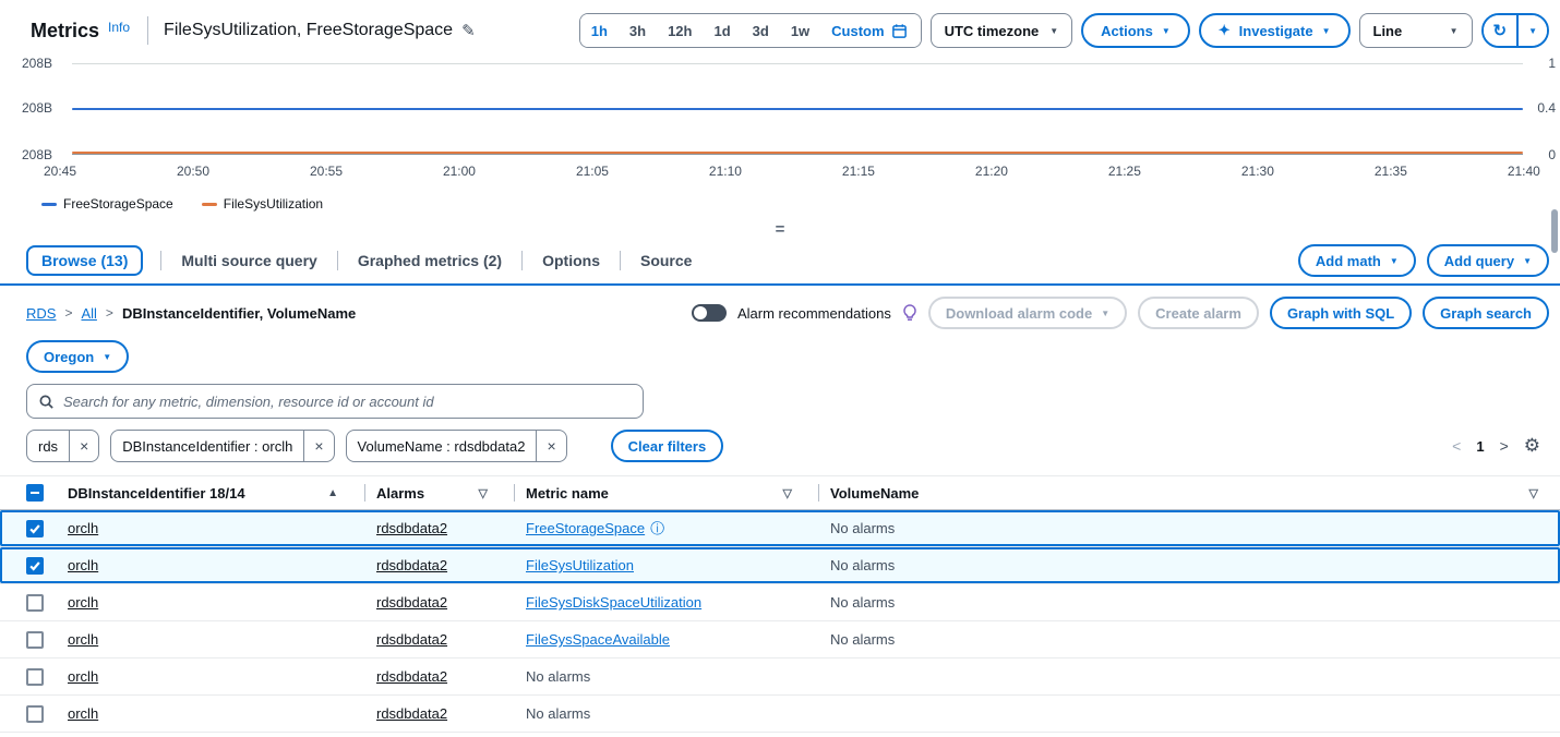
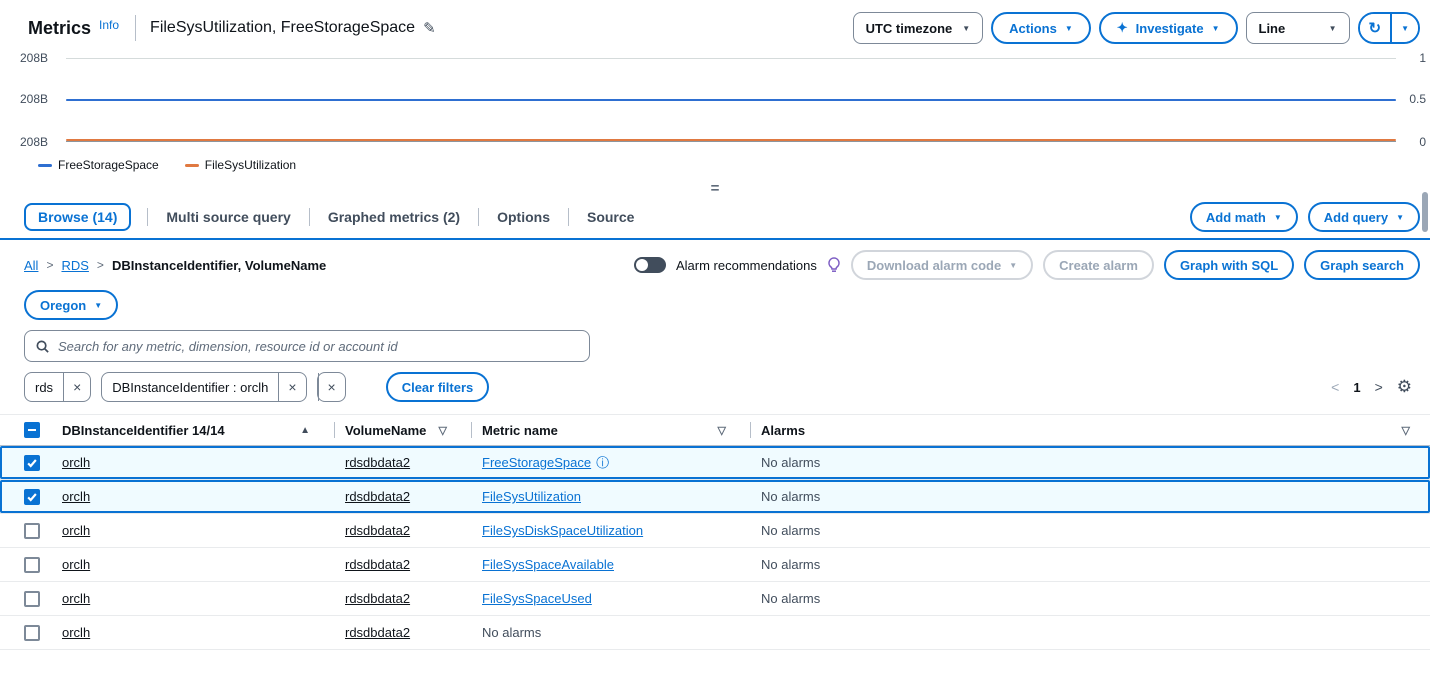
  Metrics
  Info
  FileSysUtilization, FreeStorageSpace
  ✎
- 1h
- 3h
- 12h
- 1d
- 3d
- 1w
- Custom
  UTC timezone
  ▼
  Actions
  ▼
  ✦
  Investigate
  ▼
  Line
  ▼
  ↻
  ▼
  208B
  208B
  208B
  1
- 0.4
+ 0.5
  0
- 20:45
- 20:50
- 20:55
- 21:00
- 21:05
- 21:10
- 21:15
- 21:20
- 21:25
- 21:30
- 21:35
- 21:40
  FreeStorageSpace
  FileSysUtilization
  =
- Browse (13)
+ Browse (14)
  Multi source query
  Graphed metrics (2)
  Options
  Source
  Add math
  ▼
  Add query
  ▼
- RDS
+ All
  >
- All
+ RDS
  >
  DBInstanceIdentifier, VolumeName
  Alarm recommendations
  Download alarm code
  ▼
  Create alarm
  Graph with SQL
  Graph search
  Oregon
  ▼
  Search for any metric, dimension, resource id or account id
  rds
  ×
  DBInstanceIdentifier : orclh
  ×
- VolumeName : rdsdbdata2
  ×
  Clear filters
  <
  1
  >
  ⚙
- DBInstanceIdentifier 18/14
+ DBInstanceIdentifier 14/14
  ▲
- Alarms
+ VolumeName
  ▽
  Metric name
  ▽
- VolumeName
+ Alarms
  ▽
  orclh
  rdsdbdata2
  FreeStorageSpace
  ⓘ
  No alarms
  orclh
  rdsdbdata2
  FileSysUtilization
  No alarms
  orclh
  rdsdbdata2
  FileSysDiskSpaceUtilization
  No alarms
  orclh
  rdsdbdata2
  FileSysSpaceAvailable
  No alarms
  orclh
  rdsdbdata2
+ FileSysSpaceUsed
  No alarms
  orclh
  rdsdbdata2
  No alarms
